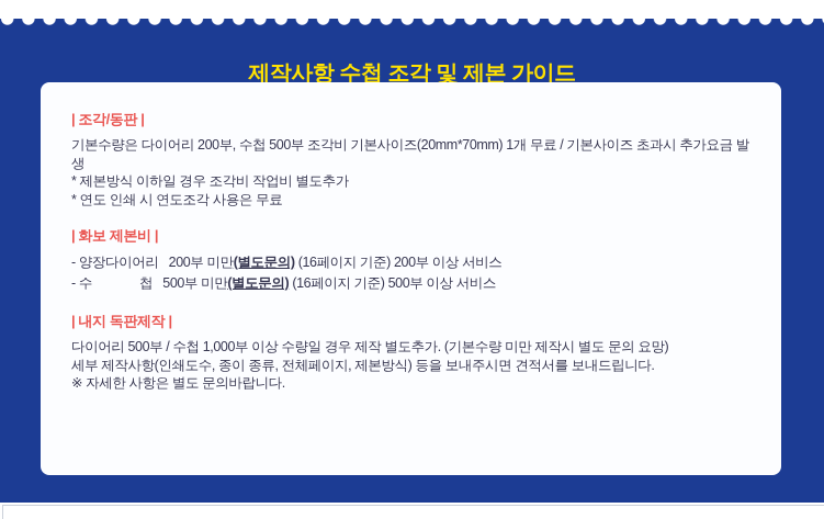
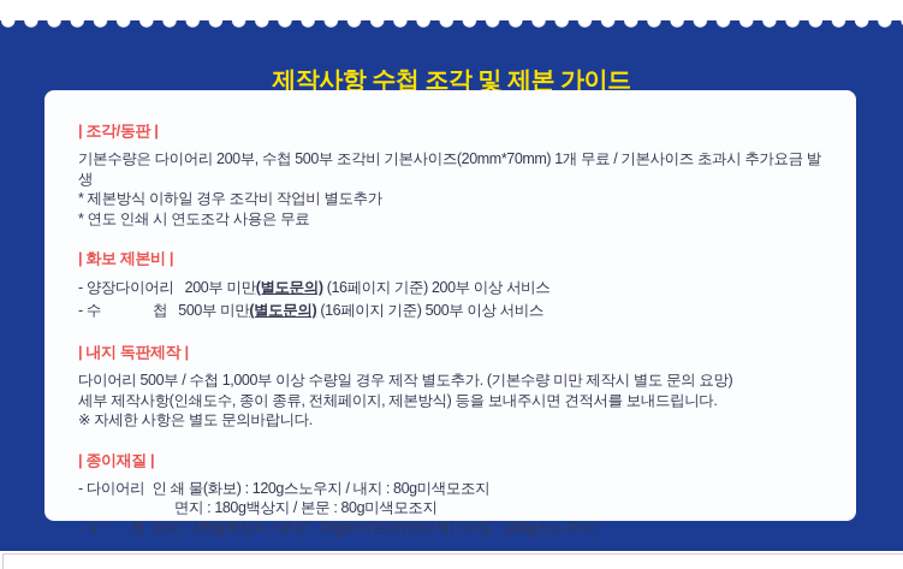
  제작사항 수첩 조각 및 제본 가이드
  | 조각/동판 |
  기본수량은 다이어리 200부, 수첩 500부 조각비 기본사이즈(20mm*70mm) 1개 무료 / 기본사이즈 초과시 추가요금 발생
  * 제본방식 이하일 경우 조각비 작업비 별도추가
  * 연도 인쇄 시 연도조각 사용은 무료
  | 화보 제본비 |
  - 양장다이어리 200부 미만(별도문의) (16페이지 기준) 200부 이상 서비스
  - 수 첩 500부 미만(별도문의) (16페이지 기준) 500부 이상 서비스
  | 내지 독판제작 |
  다이어리 500부 / 수첩 1,000부 이상 수량일 경우 제작 별도추가. (기본수량 미만 제작시 별도 문의 요망)
  세부 제작사항(인쇄도수, 종이 종류, 전체페이지, 제본방식) 등을 보내주시면 견적서를 보내드립니다.
  ※ 자세한 사항은 별도 문의바랍니다.
+ | 종이재질 |
+ - 다이어리 인 쇄 물(화보) : 120g스노우지 / 내지 : 80g미색모조지
+ 면지 : 180g백상지 / 본문 : 80g미색모조지
+ - 수 첩 면지 : 180g백상지 / 본문 : 70g하이프리(연미색) / 지도 : 100g스노우지
